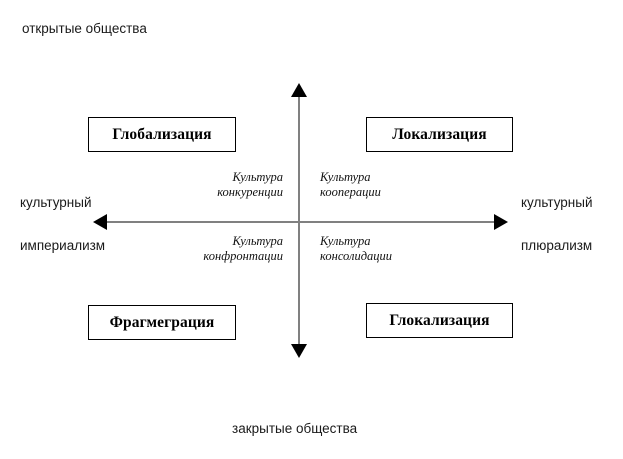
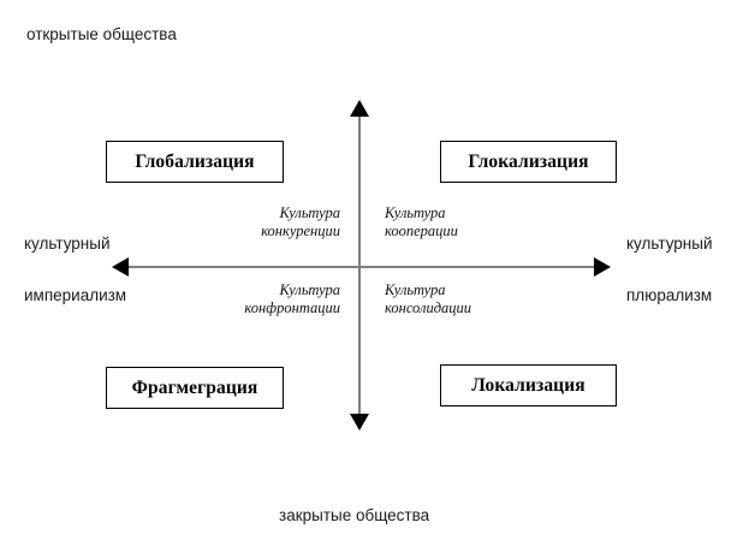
  открытые общества
  закрытые общества
  культурный
  империализм
  культурный
  плюрализм
  Глобализация
- Локализация
+ Глокализация
  Фрагмеграция
- Глокализация
+ Локализация
  Культура
  конкуренции
  Культура
  кооперации
  Культура
  конфронтации
  Культура
  консолидации
